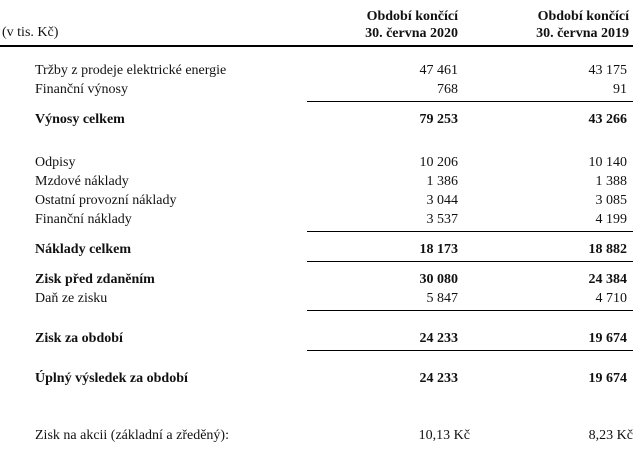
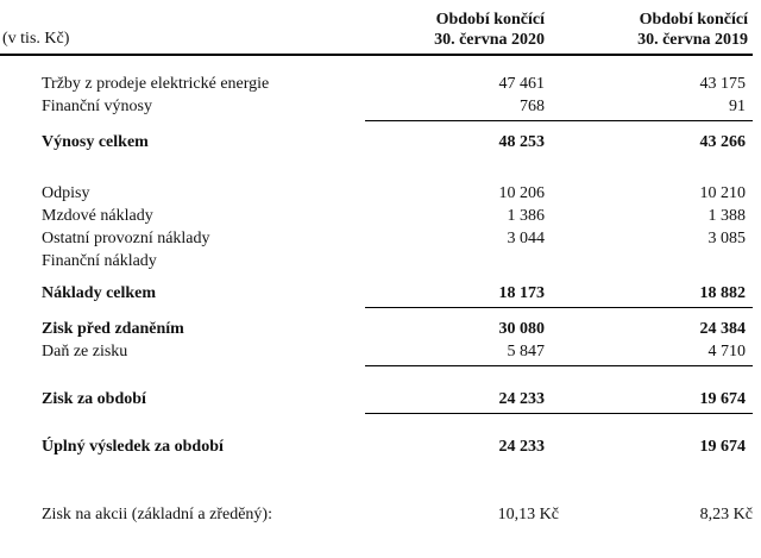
  (v tis. Kč)
  Období končící
  30. června 2020
  Období končící
  30. června 2019
  Tržby z prodeje elektrické energie
  47 461
  43 175
  Finanční výnosy
  768
  91
  Výnosy celkem
- 79 253
+ 48 253
  43 266
  Odpisy
  10 206
- 10 140
+ 10 210
  Mzdové náklady
  1 386
  1 388
  Ostatní provozní náklady
  3 044
  3 085
  Finanční náklady
- 3 537
- 4 199
  Náklady celkem
  18 173
  18 882
  Zisk před zdaněním
  30 080
  24 384
  Daň ze zisku
  5 847
  4 710
  Zisk za období
  24 233
  19 674
  Úplný výsledek za období
  24 233
  19 674
  Zisk na akcii (základní a zředěný):
  10,13 Kč
  8,23 Kč
